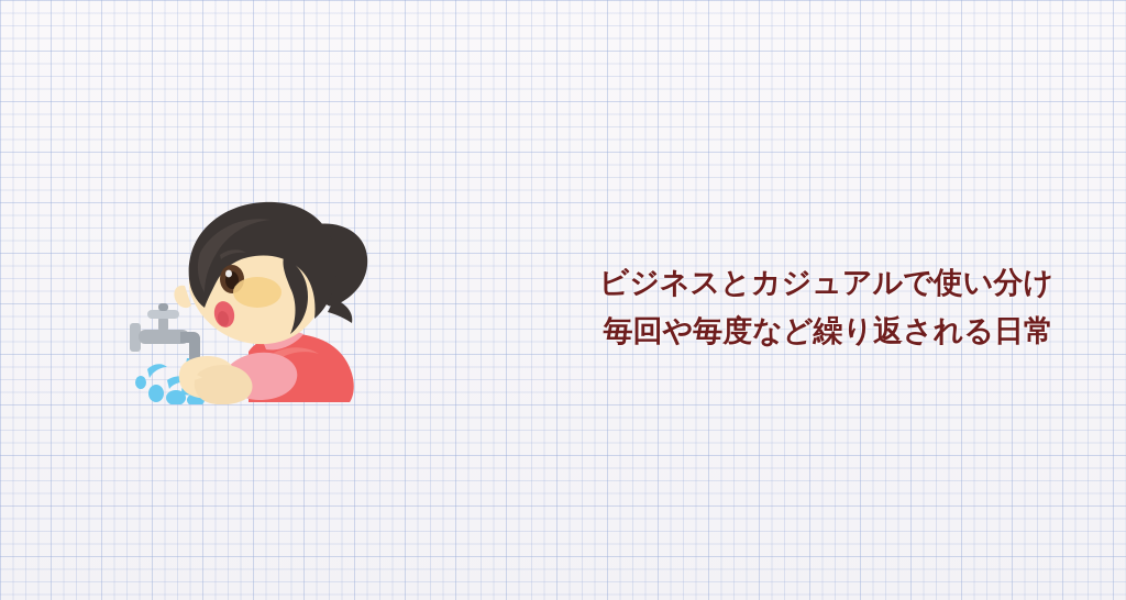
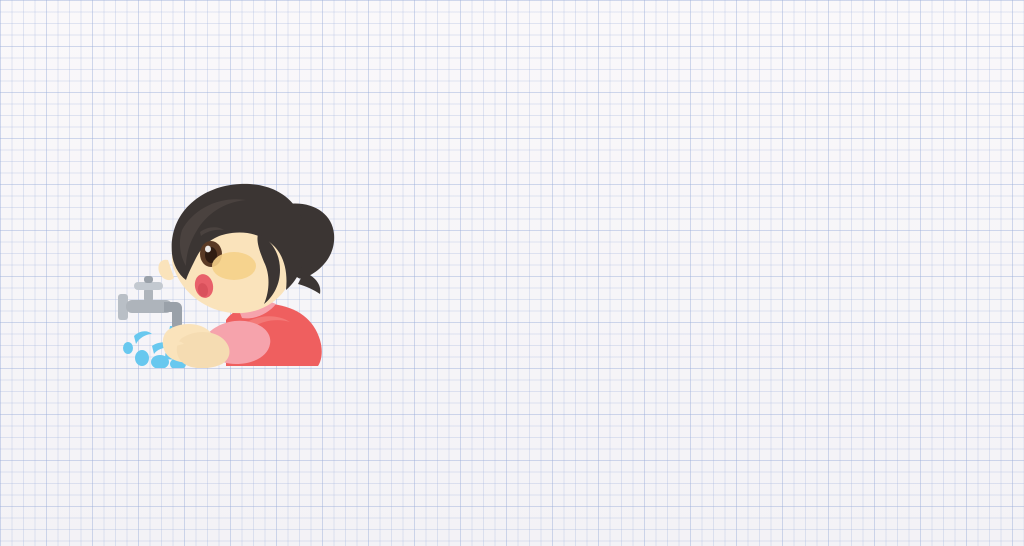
- ビジネスとカジュアルで使い分け
- 毎回や毎度など繰り返される日常
